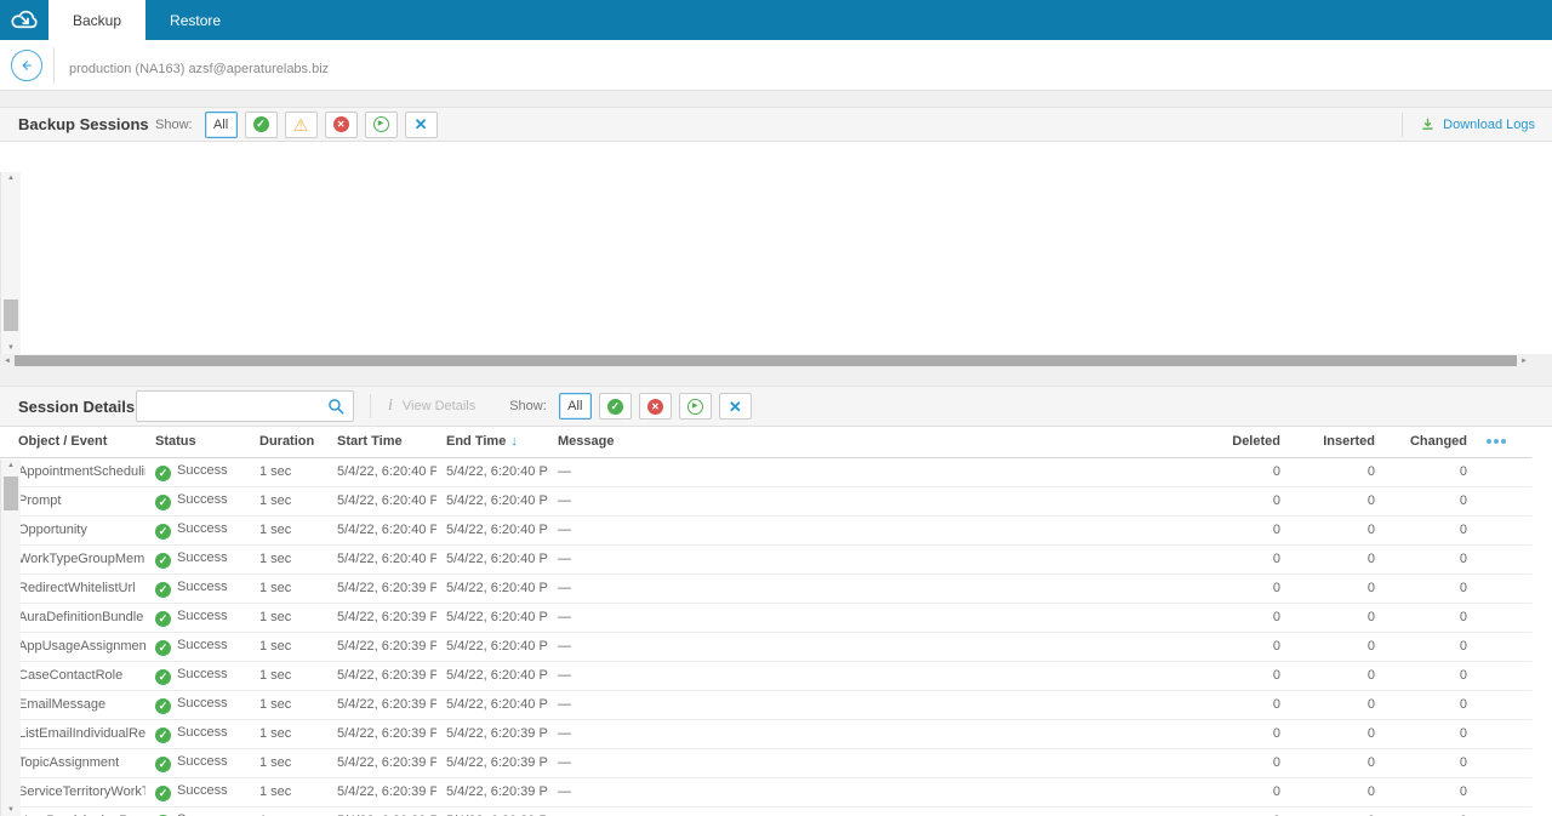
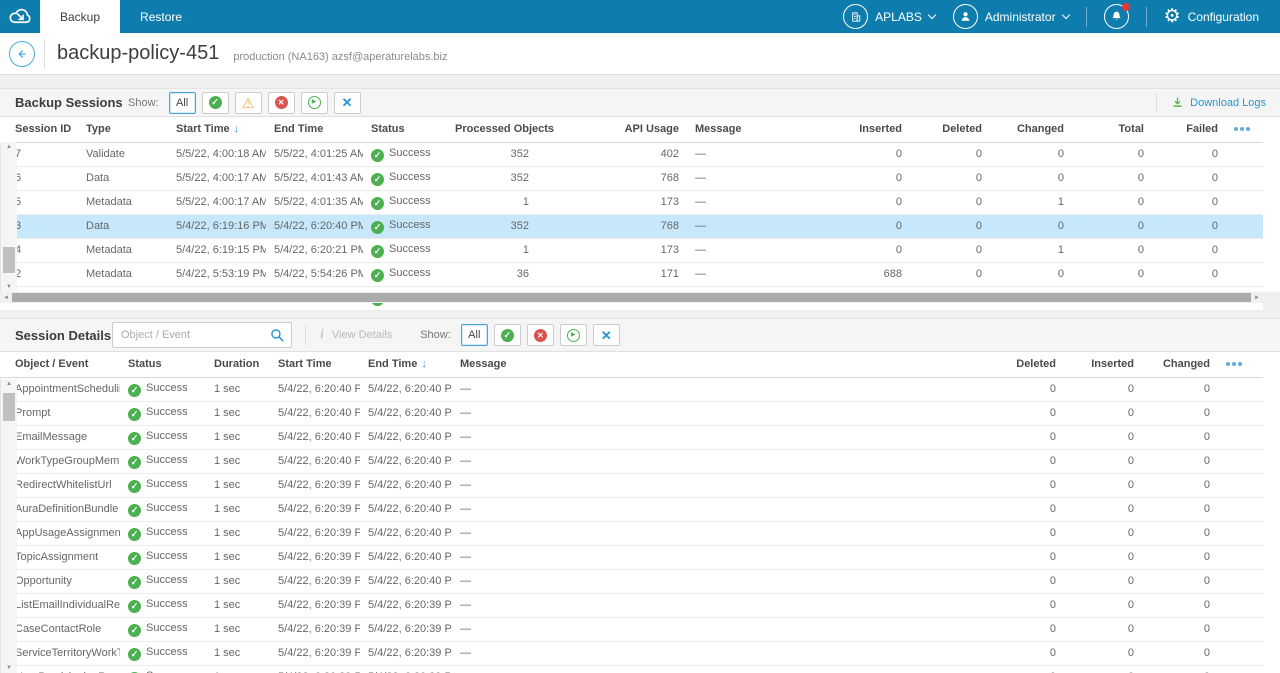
  Backup
  Restore
+ APLABS
+ Administrator
+ ⚙
+ Configuration
+ backup-policy-451
  production (NA163) azsf@aperaturelabs.biz
  Backup Sessions
  Show:
  All
  ✓
  ⚠
  ✕
  ✕
  Download Logs
+ Session ID	Type	Start Time ↓	End Time	Status	Processed Objects	API Usage	Message	Inserted	Deleted	Changed	Total	Failed
+ 7	Validate	5/5/22, 4:00:18 AM	5/5/22, 4:01:25 AM	✓ Success	352	402	—	0	0	0	0	0
+ 6	Data	5/5/22, 4:00:17 AM	5/5/22, 4:01:43 AM	✓ Success	352	768	—	0	0	0	0	0
+ 5	Metadata	5/5/22, 4:00:17 AM	5/5/22, 4:01:35 AM	✓ Success	1	173	—	0	0	1	0	0
+ 3	Data	5/4/22, 6:19:16 PM	5/4/22, 6:20:40 PM	✓ Success	352	768	—	0	0	0	0	0
+ 4	Metadata	5/4/22, 6:19:15 PM	5/4/22, 6:20:21 PM	✓ Success	1	173	—	0	0	1	0	0
+ 2	Metadata	5/4/22, 5:53:19 PM	5/4/22, 5:54:26 PM	✓ Success	36	171	—	688	0	0	0	0
  Session Details
+ Object / Event
  i
  View Details
  Show:
  All
  ✓
  ✕
  ✕
  Object / Event	Status	Duration	Start Time	End Time ↓	Message	Deleted	Inserted	Changed
  AppointmentScheduli	✓ Success	1 sec	5/4/22, 6:20:40 P	5/4/22, 6:20:40 P	—	0	0	0
  Prompt	✓ Success	1 sec	5/4/22, 6:20:40 P	5/4/22, 6:20:40 P	—	0	0	0
- Opportunity	✓ Success	1 sec	5/4/22, 6:20:40 P	5/4/22, 6:20:40 P	—	0	0	0
+ EmailMessage	✓ Success	1 sec	5/4/22, 6:20:40 P	5/4/22, 6:20:40 P	—	0	0	0
  WorkTypeGroupMem	✓ Success	1 sec	5/4/22, 6:20:40 P	5/4/22, 6:20:40 P	—	0	0	0
  RedirectWhitelistUrl	✓ Success	1 sec	5/4/22, 6:20:39 P	5/4/22, 6:20:40 P	—	0	0	0
  AuraDefinitionBundle	✓ Success	1 sec	5/4/22, 6:20:39 P	5/4/22, 6:20:40 P	—	0	0	0
  AppUsageAssignmen	✓ Success	1 sec	5/4/22, 6:20:39 P	5/4/22, 6:20:40 P	—	0	0	0
- CaseContactRole	✓ Success	1 sec	5/4/22, 6:20:39 P	5/4/22, 6:20:40 P	—	0	0	0
+ TopicAssignment	✓ Success	1 sec	5/4/22, 6:20:39 P	5/4/22, 6:20:40 P	—	0	0	0
- EmailMessage	✓ Success	1 sec	5/4/22, 6:20:39 P	5/4/22, 6:20:40 P	—	0	0	0
+ Opportunity	✓ Success	1 sec	5/4/22, 6:20:39 P	5/4/22, 6:20:40 P	—	0	0	0
  ListEmailIndividualRe	✓ Success	1 sec	5/4/22, 6:20:39 P	5/4/22, 6:20:39 P	—	0	0	0
- TopicAssignment	✓ Success	1 sec	5/4/22, 6:20:39 P	5/4/22, 6:20:39 P	—	0	0	0
+ CaseContactRole	✓ Success	1 sec	5/4/22, 6:20:39 P	5/4/22, 6:20:39 P	—	0	0	0
  ServiceTerritoryWorkT	✓ Success	1 sec	5/4/22, 6:20:39 P	5/4/22, 6:20:39 P	—	0	0	0
